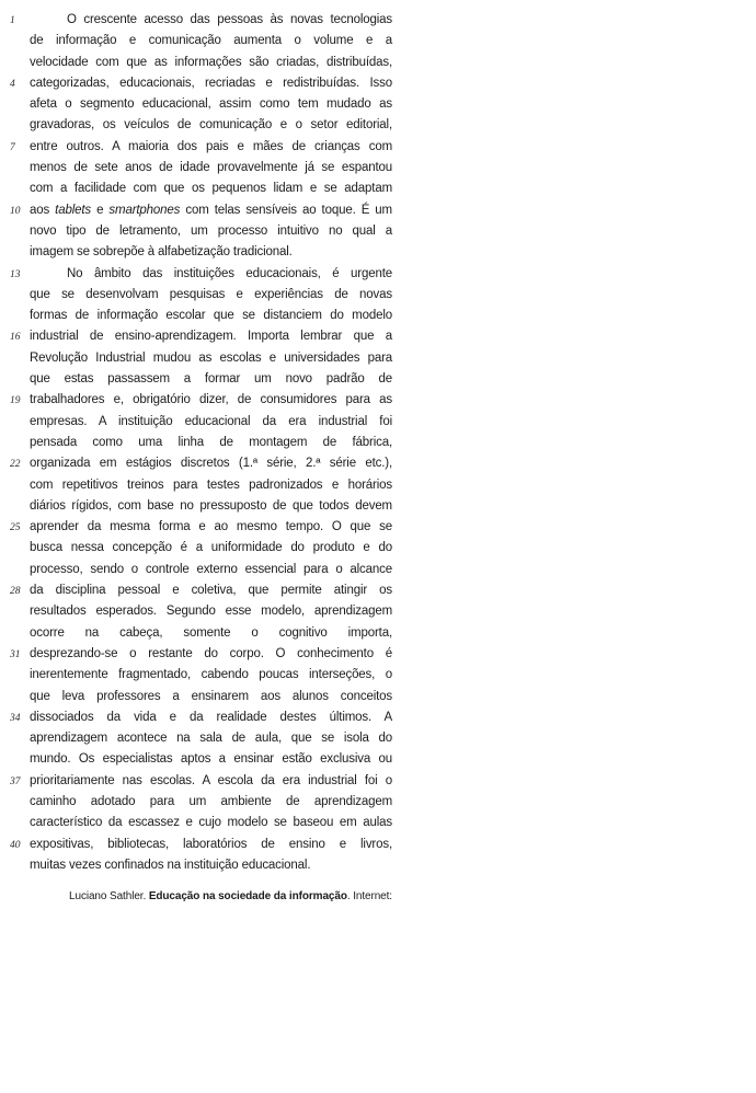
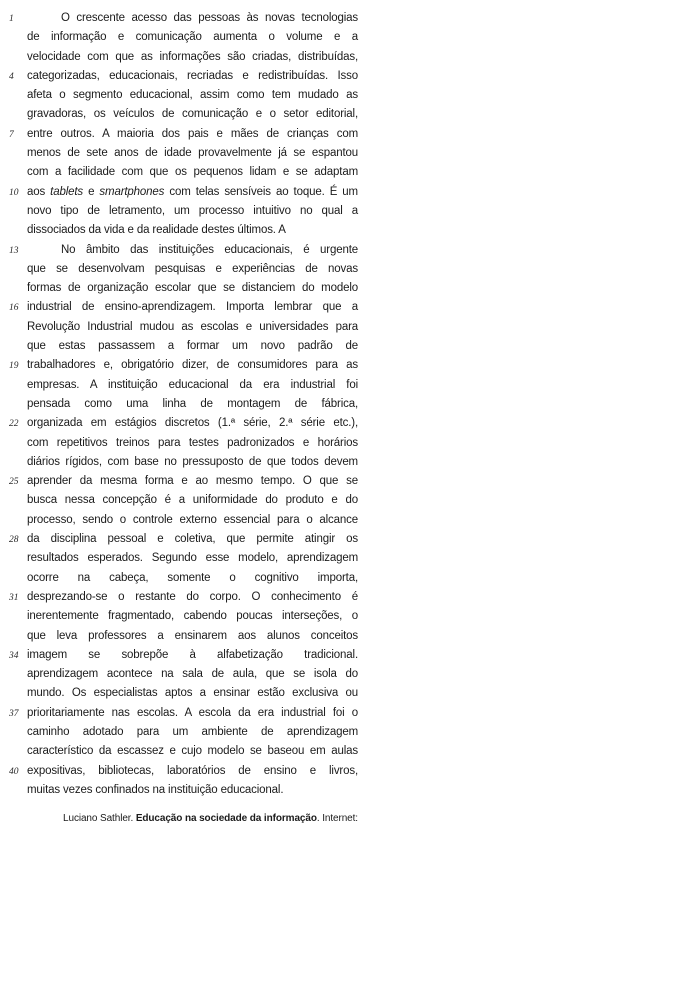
  1
  O crescente acesso das pessoas às novas tecnologias
  de informação e comunicação aumenta o volume e a
  velocidade com que as informações são criadas, distribuídas,
  4
  categorizadas, educacionais, recriadas e redistribuídas. Isso
  afeta o segmento educacional, assim como tem mudado as
  gravadoras, os veículos de comunicação e o setor editorial,
  7
  entre outros. A maioria dos pais e mães de crianças com
  menos de sete anos de idade provavelmente já se espantou
  com a facilidade com que os pequenos lidam e se adaptam
  10
  aos tablets e smartphones com telas sensíveis ao toque. É um
  novo tipo de letramento, um processo intuitivo no qual a
- imagem se sobrepõe à alfabetização tradicional.
+ dissociados da vida e da realidade destes últimos. A
  13
  No âmbito das instituições educacionais, é urgente
  que se desenvolvam pesquisas e experiências de novas
- formas de informação escolar que se distanciem do modelo
+ formas de organização escolar que se distanciem do modelo
  16
  industrial de ensino-aprendizagem. Importa lembrar que a
  Revolução Industrial mudou as escolas e universidades para
  que estas passassem a formar um novo padrão de
  19
  trabalhadores e, obrigatório dizer, de consumidores para as
  empresas. A instituição educacional da era industrial foi
  pensada como uma linha de montagem de fábrica,
  22
  organizada em estágios discretos (1.ª série, 2.ª série etc.),
  com repetitivos treinos para testes padronizados e horários
  diários rígidos, com base no pressuposto de que todos devem
  25
  aprender da mesma forma e ao mesmo tempo. O que se
  busca nessa concepção é a uniformidade do produto e do
  processo, sendo o controle externo essencial para o alcance
  28
  da disciplina pessoal e coletiva, que permite atingir os
  resultados esperados. Segundo esse modelo, aprendizagem
  ocorre na cabeça, somente o cognitivo importa,
  31
  desprezando-se o restante do corpo. O conhecimento é
  inerentemente fragmentado, cabendo poucas interseções, o
  que leva professores a ensinarem aos alunos conceitos
  34
- dissociados da vida e da realidade destes últimos. A
+ imagem se sobrepõe à alfabetização tradicional.
  aprendizagem acontece na sala de aula, que se isola do
  mundo. Os especialistas aptos a ensinar estão exclusiva ou
  37
  prioritariamente nas escolas. A escola da era industrial foi o
  caminho adotado para um ambiente de aprendizagem
  característico da escassez e cujo modelo se baseou em aulas
  40
  expositivas, bibliotecas, laboratórios de ensino e livros,
  muitas vezes confinados na instituição educacional.
  Luciano Sathler. Educação na sociedade da informação. Internet:
